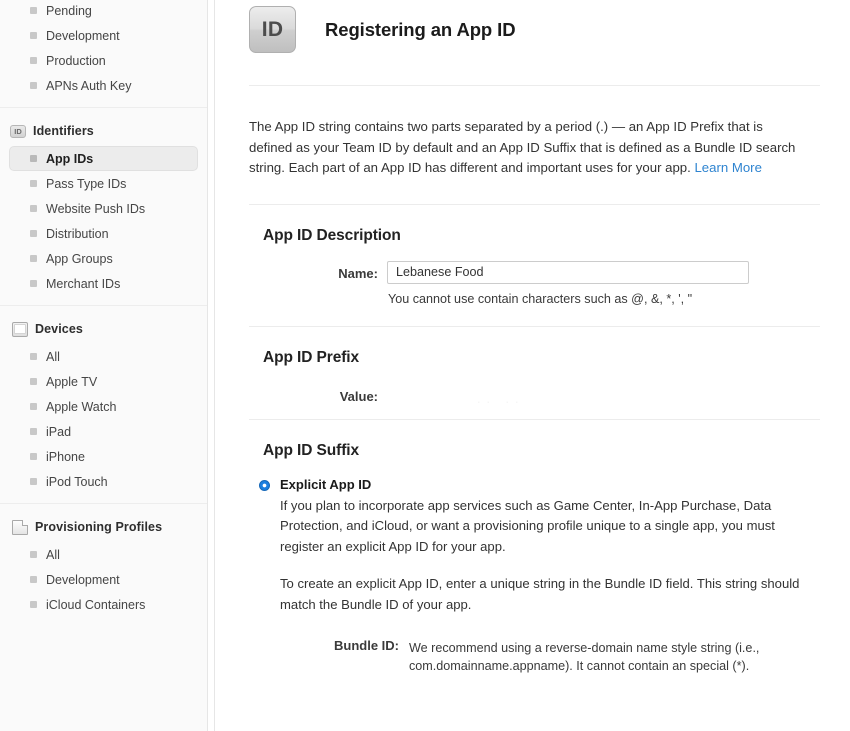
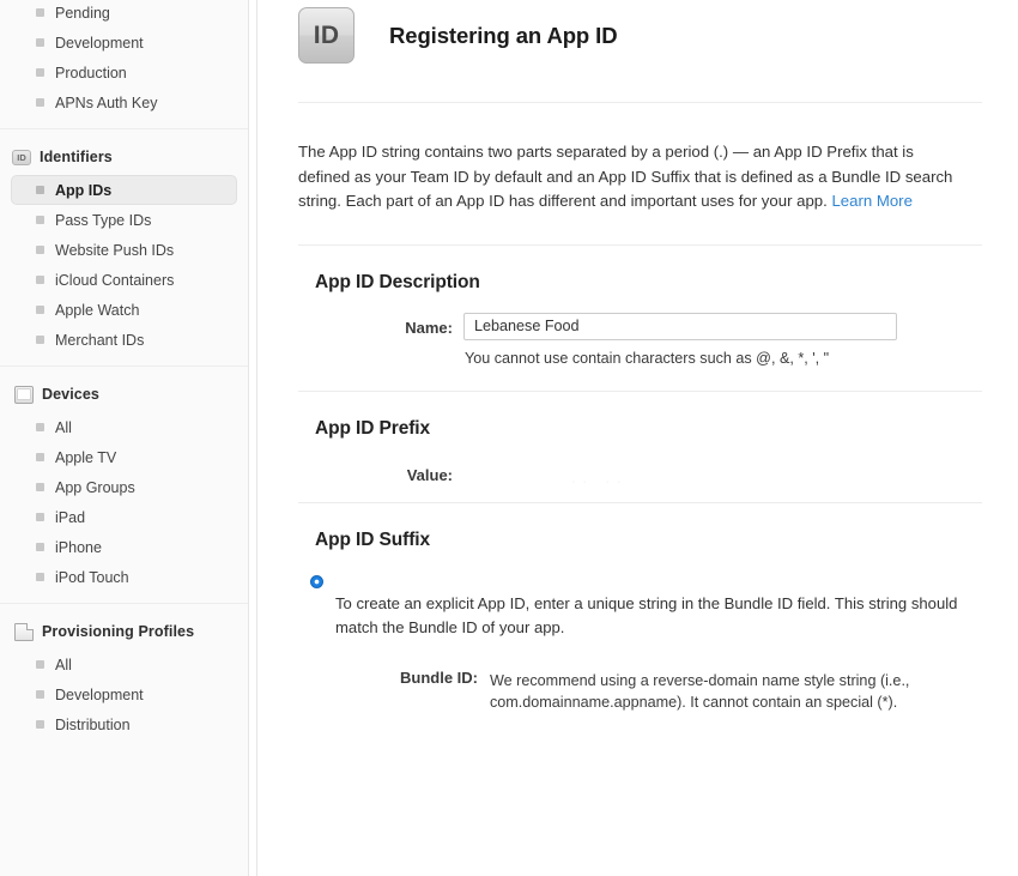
  Pending
  Development
  Production
  APNs Auth Key
  ID
  Identifiers
  App IDs
  Pass Type IDs
  Website Push IDs
- Distribution
+ iCloud Containers
- App Groups
+ Apple Watch
  Merchant IDs
  Devices
  All
  Apple TV
- Apple Watch
+ App Groups
  iPad
  iPhone
  iPod Touch
  Provisioning Profiles
  All
  Development
- iCloud Containers
+ Distribution
  ID
  Registering an App ID
  The App ID string contains two parts separated by a period (.) — an App ID Prefix that is defined as your Team ID by default and an App ID Suffix that is defined as a Bundle ID search string. Each part of an App ID has different and important uses for your app. Learn More
  App ID Description
  Name:
  Lebanese Food
  You cannot use contain characters such as @, &, *, ', "
  App ID Prefix
  Value:
  App ID Suffix
- Explicit App ID
- If you plan to incorporate app services such as Game Center, In-App Purchase, Data Protection, and iCloud, or want a provisioning profile unique to a single app, you must register an explicit App ID for your app.
  To create an explicit App ID, enter a unique string in the Bundle ID field. This string should match the Bundle ID of your app.
  Bundle ID:
  We recommend using a reverse-domain name style string (i.e., com.domainname.appname). It cannot contain an special (*).
